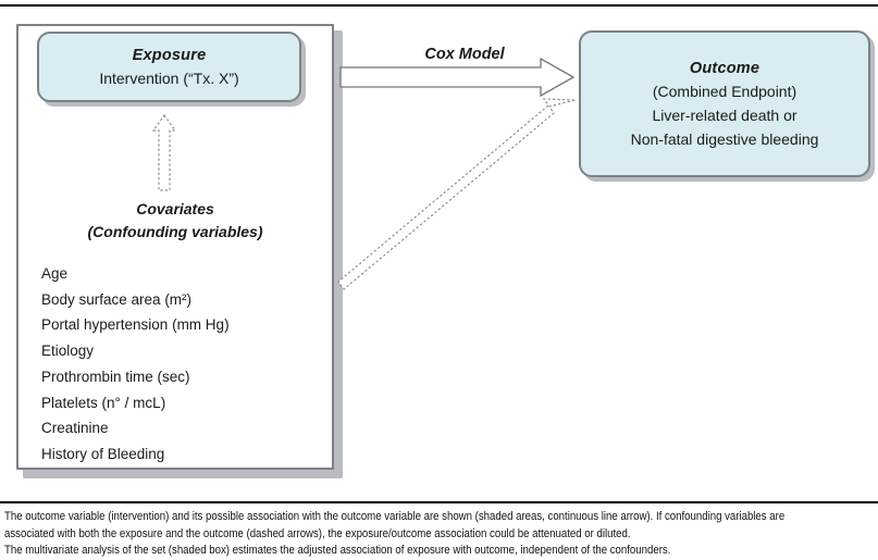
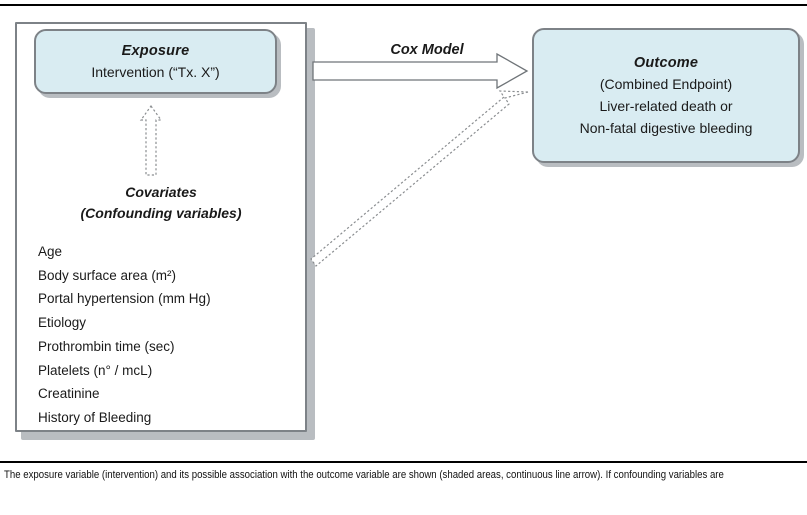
  Exposure
  Intervention (“Tx. X”)
  Outcome
  (Combined Endpoint)
  Liver-related death or
  Non-fatal digestive bleeding
  Covariates
  (Confounding variables)
  Age
  Body surface area (m²)
  Portal hypertension (mm Hg)
  Etiology
  Prothrombin time (sec)
  Platelets (n° / mcL)
  Creatinine
  History of Bleeding
  Cox Model
- The outcome variable (intervention) and its possible association with the outcome variable are shown (shaded areas, continuous line arrow). If confounding variables are
+ The exposure variable (intervention) and its possible association with the outcome variable are shown (shaded areas, continuous line arrow). If confounding variables are
- associated with both the exposure and the outcome (dashed arrows), the exposure/outcome association could be attenuated or diluted.
- The multivariate analysis of the set (shaded box) estimates the adjusted association of exposure with outcome, independent of the confounders.
